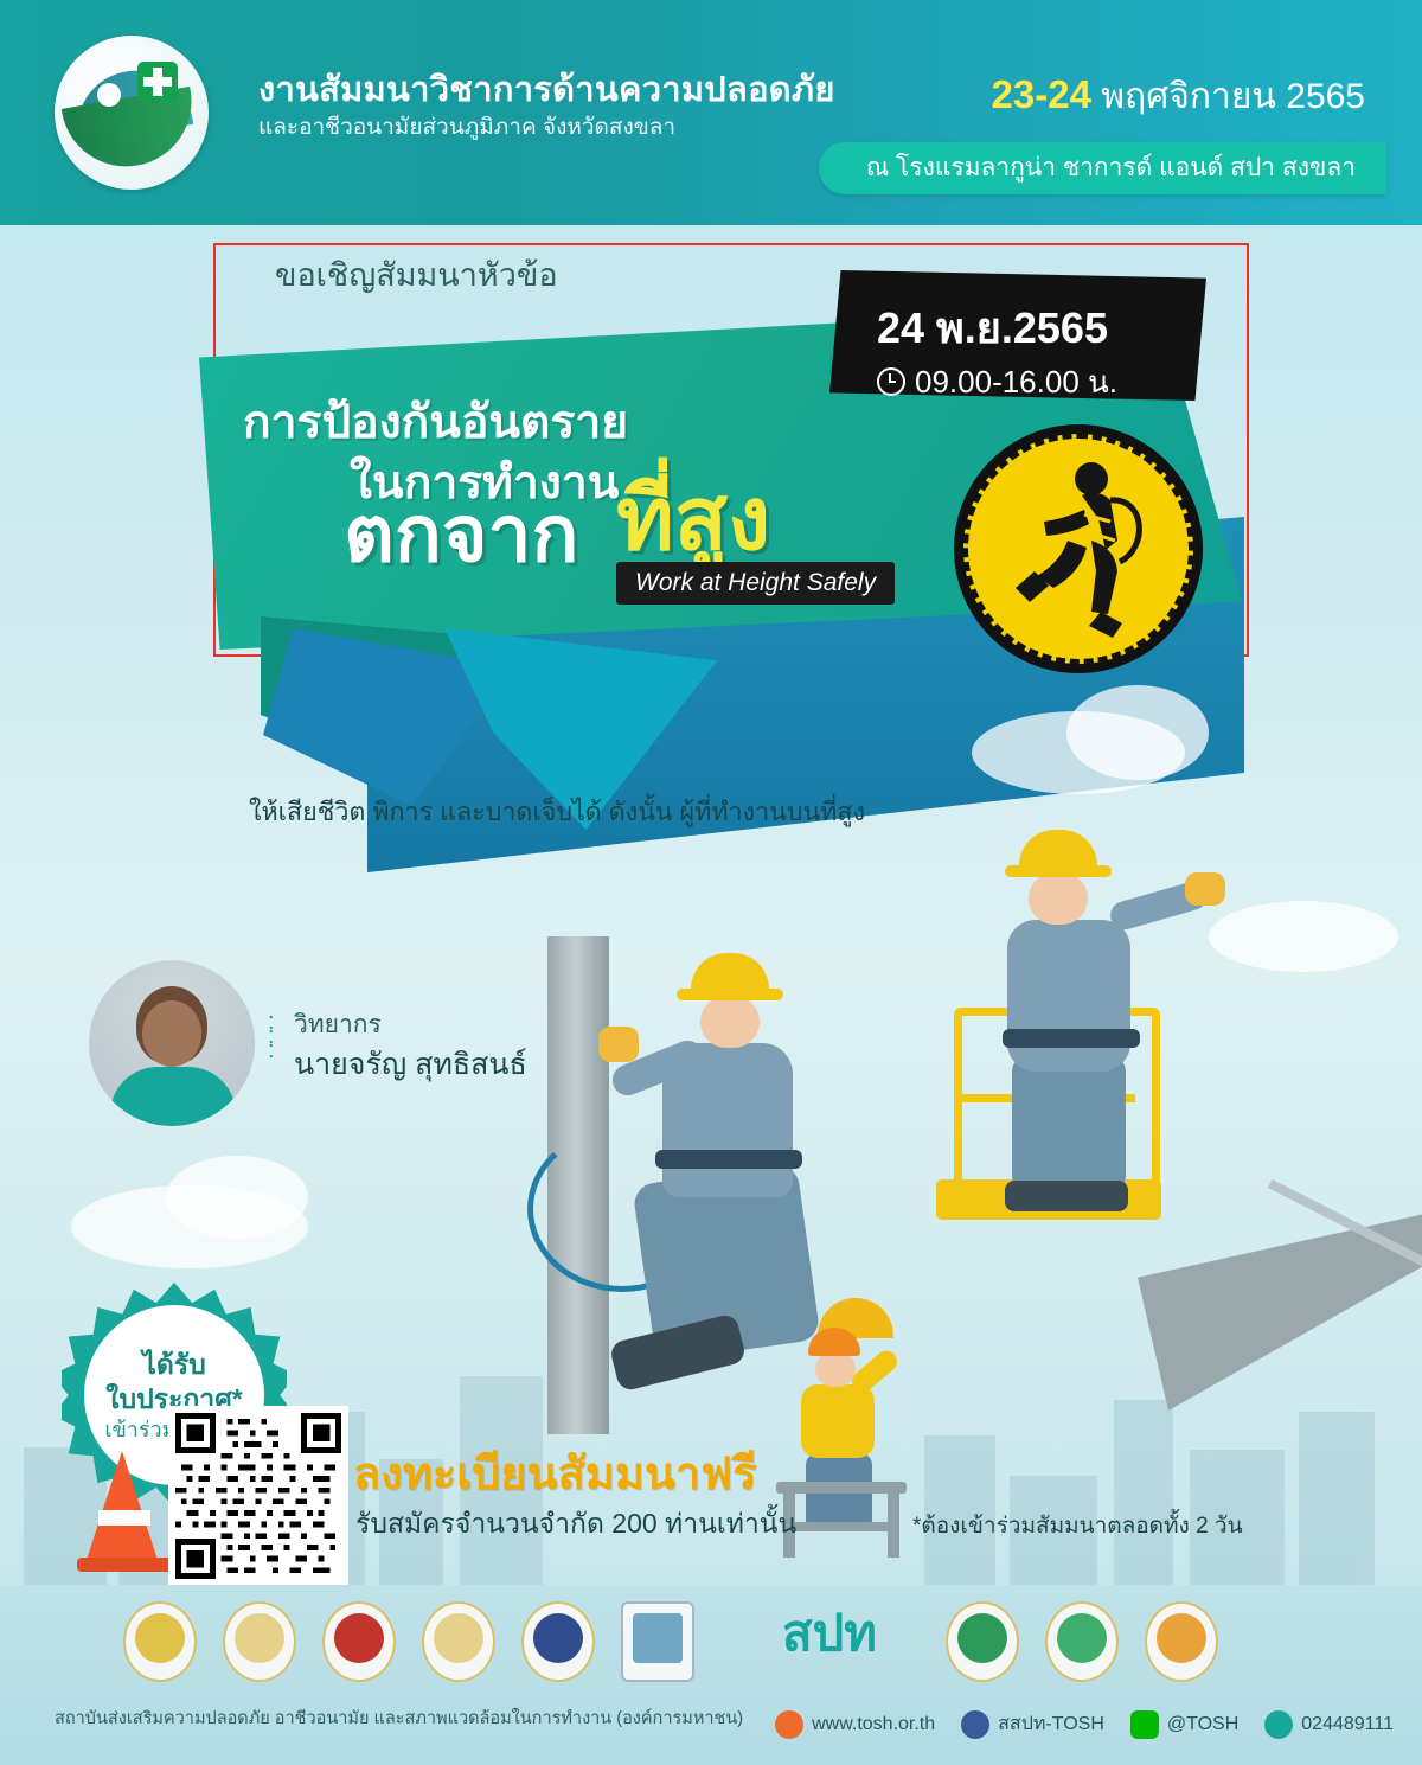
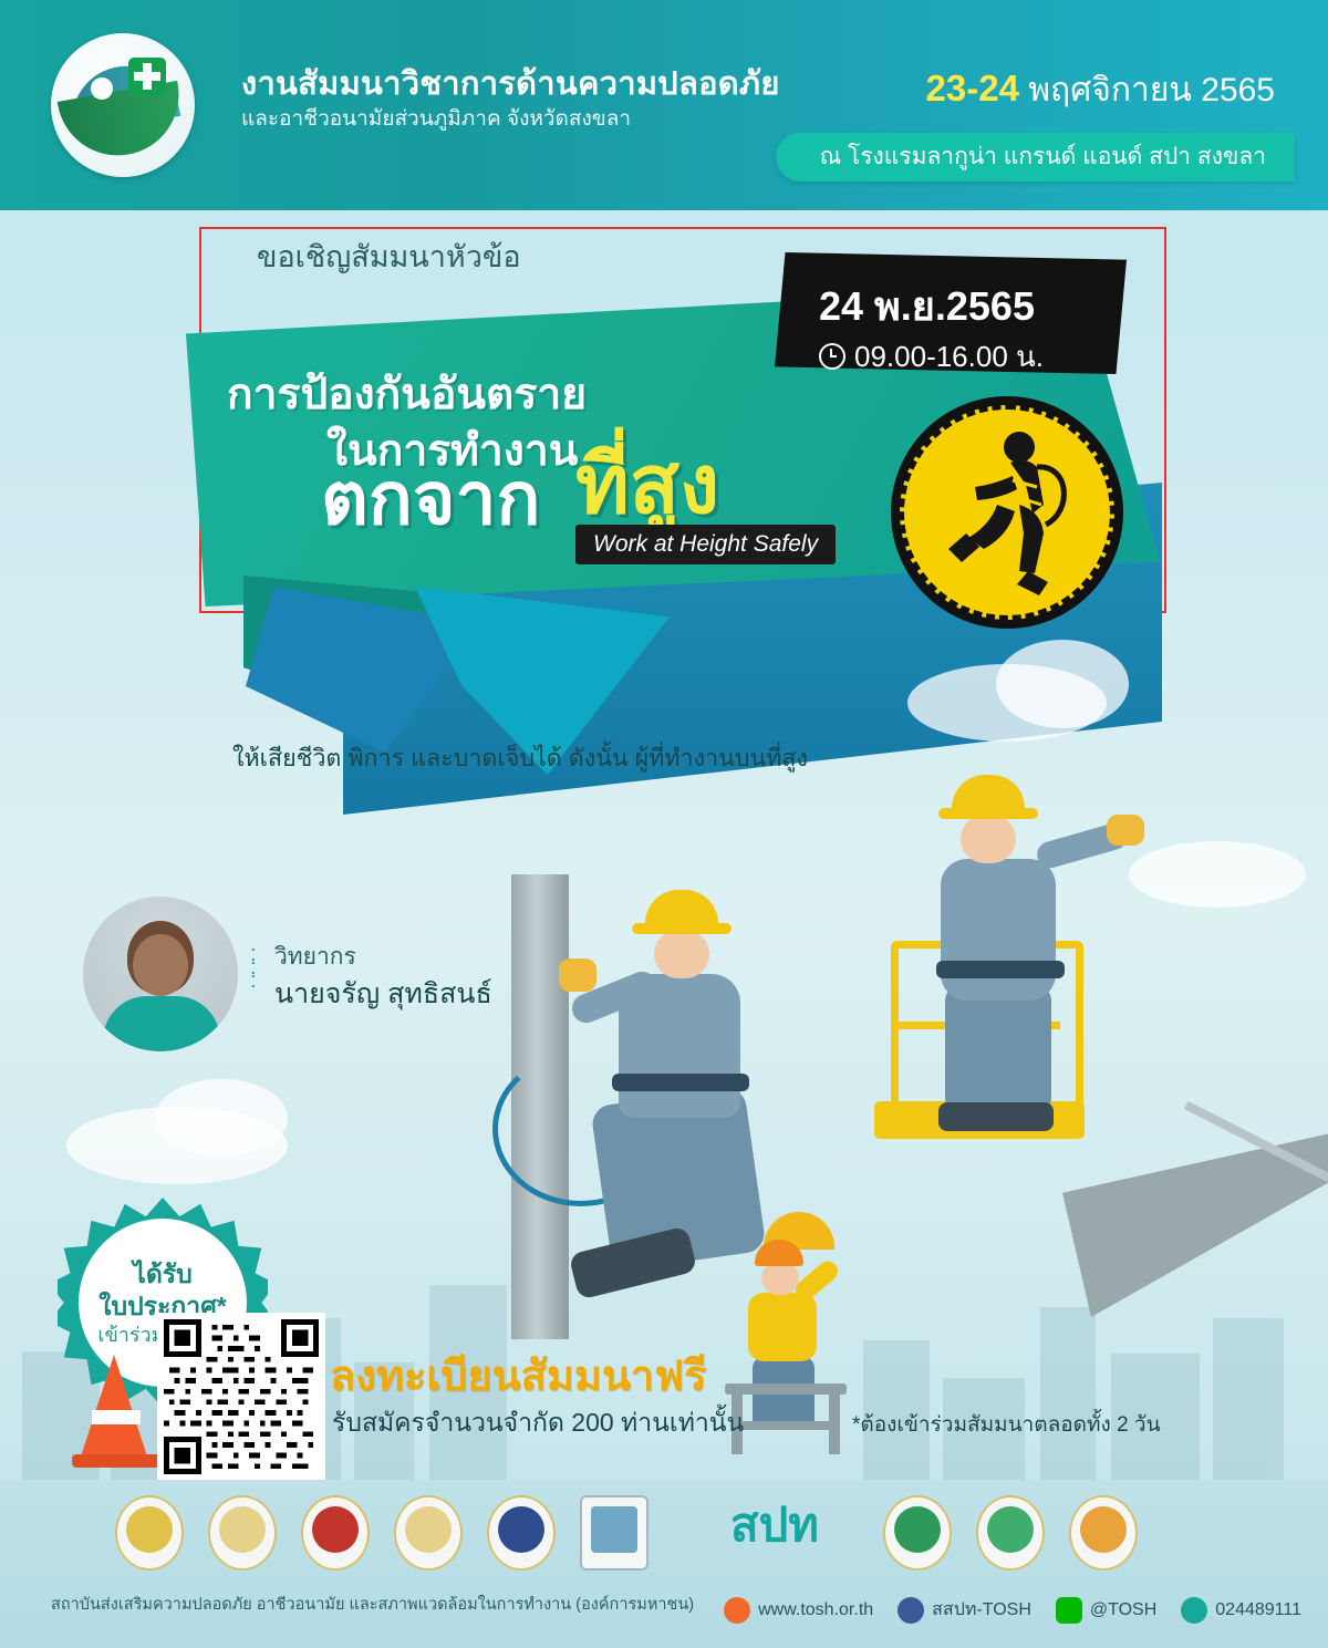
  งานสัมมนาวิชาการด้านความปลอดภัย
  และอาชีวอนามัยส่วนภูมิภาค จังหวัดสงขลา
  23-24 พฤศจิกายน 2565
- ณ โรงแรมลากูน่า ชาการด์ แอนด์ สปา สงขลา
+ ณ โรงแรมลากูน่า แกรนด์ แอนด์ สปา สงขลา
  ขอเชิญสัมมนาหัวข้อ
  การป้องกันอันตราย
  ในการทำงาน
  ตกจาก
  ที่สูง
  Work at Height Safely
  24 พ.ย.2565
  09.00-16.00 น.
  ให้เสียชีวิต พิการ และบาดเจ็บได้ ดังนั้น ผู้ที่ทำงานบนที่สูง
  :
  :
  :
  วิทยากร
  นายจรัญ สุทธิสนธ์
  ได้รับ
  ใบประกาศ*
  ลงทะเบียนสัมมนาฟรี
  รับสมัครจำนวนจำกัด 200 ท่านเท่านั้น
  *ต้องเข้าร่วมสัมมนาตลอดทั้ง 2 วัน
  สปท
  สถาบันส่งเสริมความปลอดภัย อาชีวอนามัย และสภาพแวดล้อมในการทำงาน (องค์การมหาชน)
  www.tosh.or.th
  สสปท-TOSH
  @TOSH
  024489111
